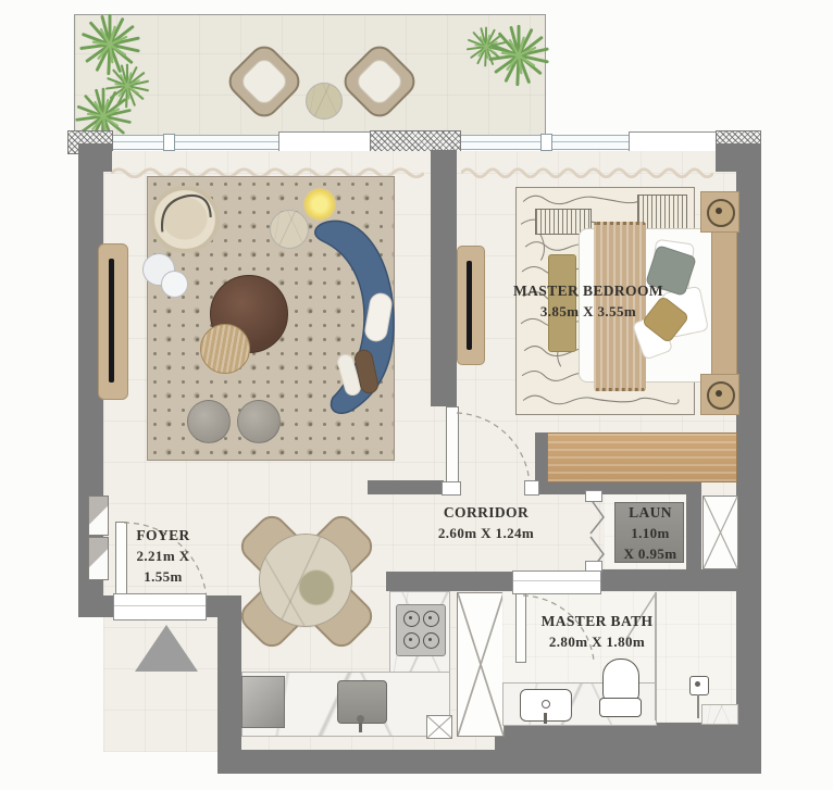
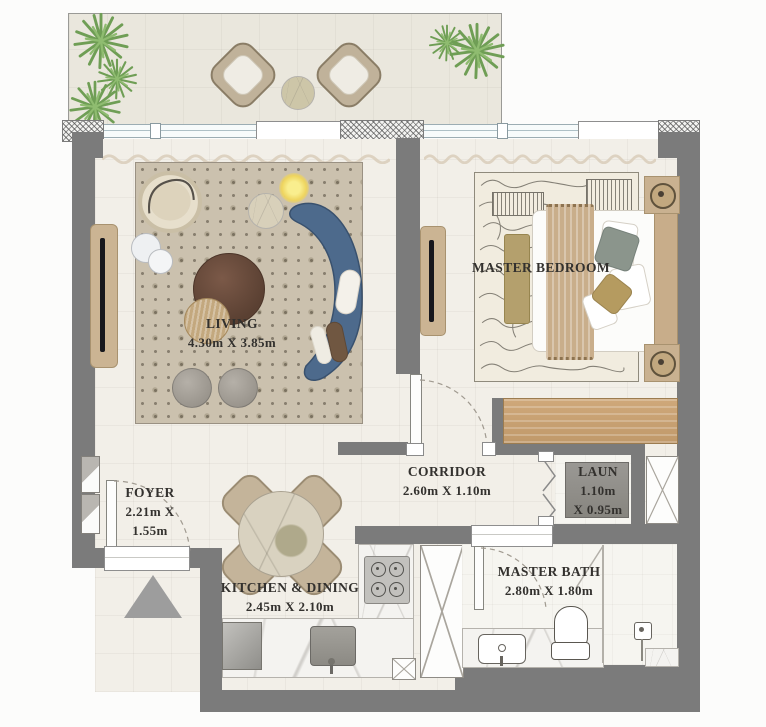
+ LIVING
+ 4.30m X 3.85m
  MASTER BEDROOM
- 3.85m X 3.55m
  CORRIDOR
- 2.60m X 1.24m
+ 2.60m X 1.10m
  LAUN
  1.10m
  X 0.95m
  FOYER
  2.21m X
  1.55m
+ KITCHEN & DINING
+ 2.45m X 2.10m
  MASTER BATH
  2.80m X 1.80m
